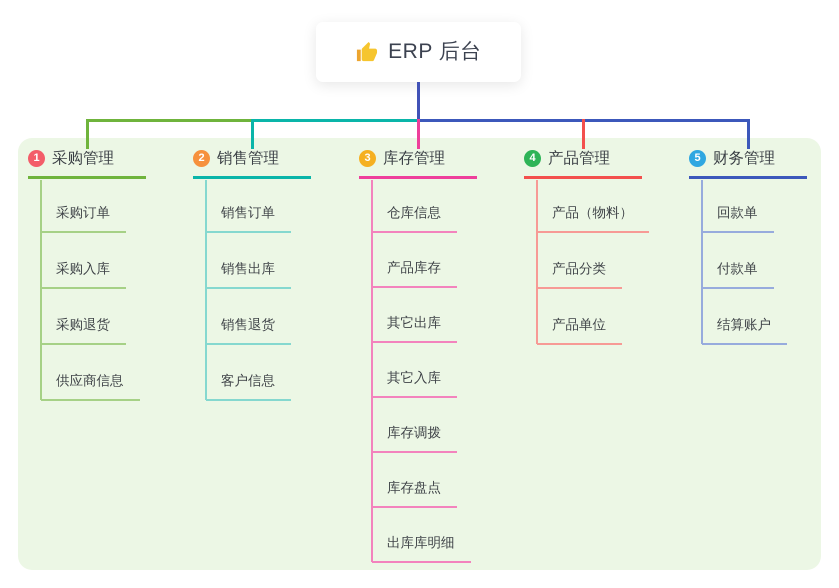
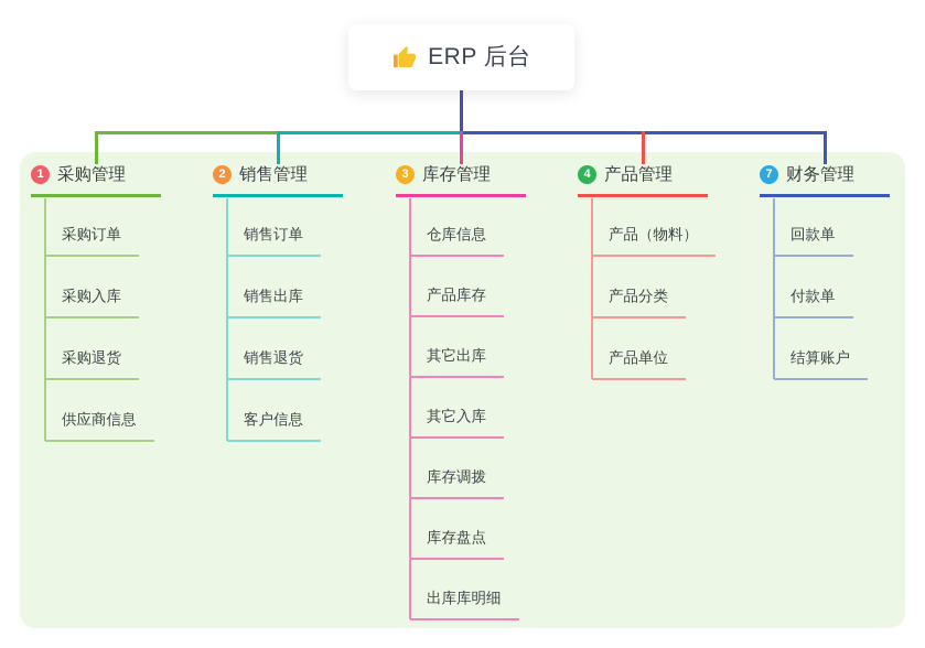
  ERP 后台
  1
  采购管理
  采购订单
  采购入库
  采购退货
  供应商信息
  2
  销售管理
  销售订单
  销售出库
  销售退货
  客户信息
  3
  库存管理
  仓库信息
  产品库存
  其它出库
  其它入库
  库存调拨
  库存盘点
  出库库明细
  4
  产品管理
  产品（物料）
  产品分类
  产品单位
- 5
+ 7
  财务管理
  回款单
  付款单
  结算账户
